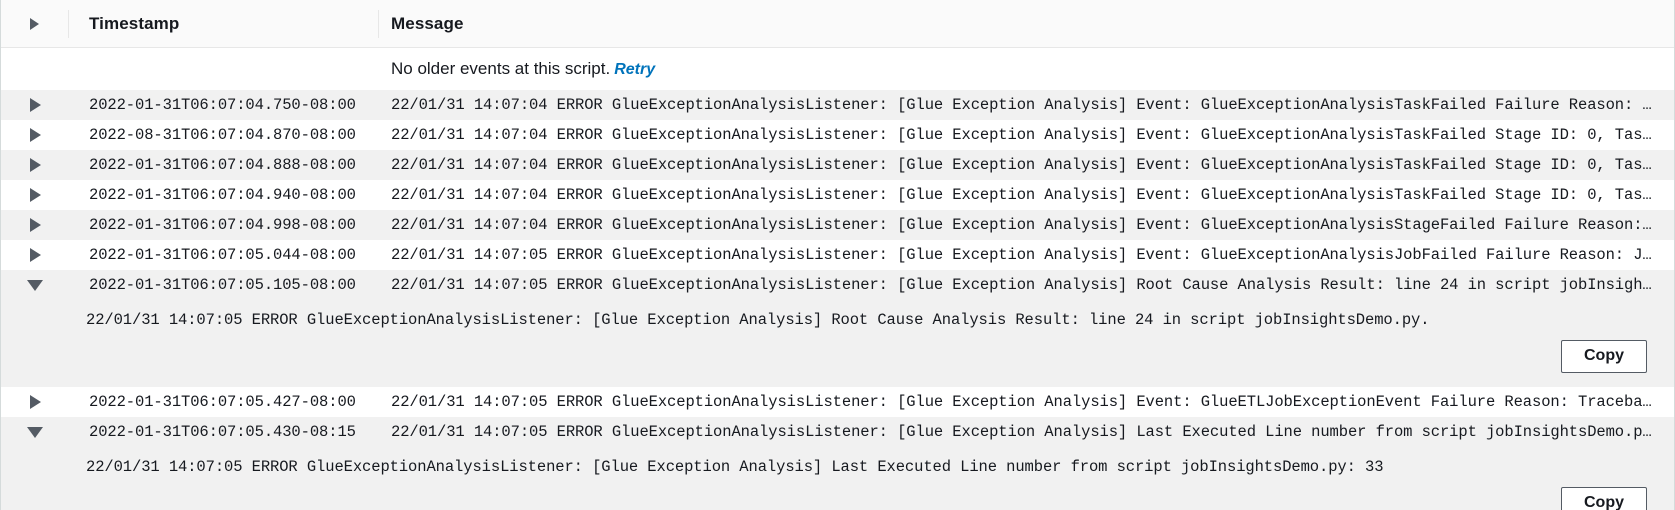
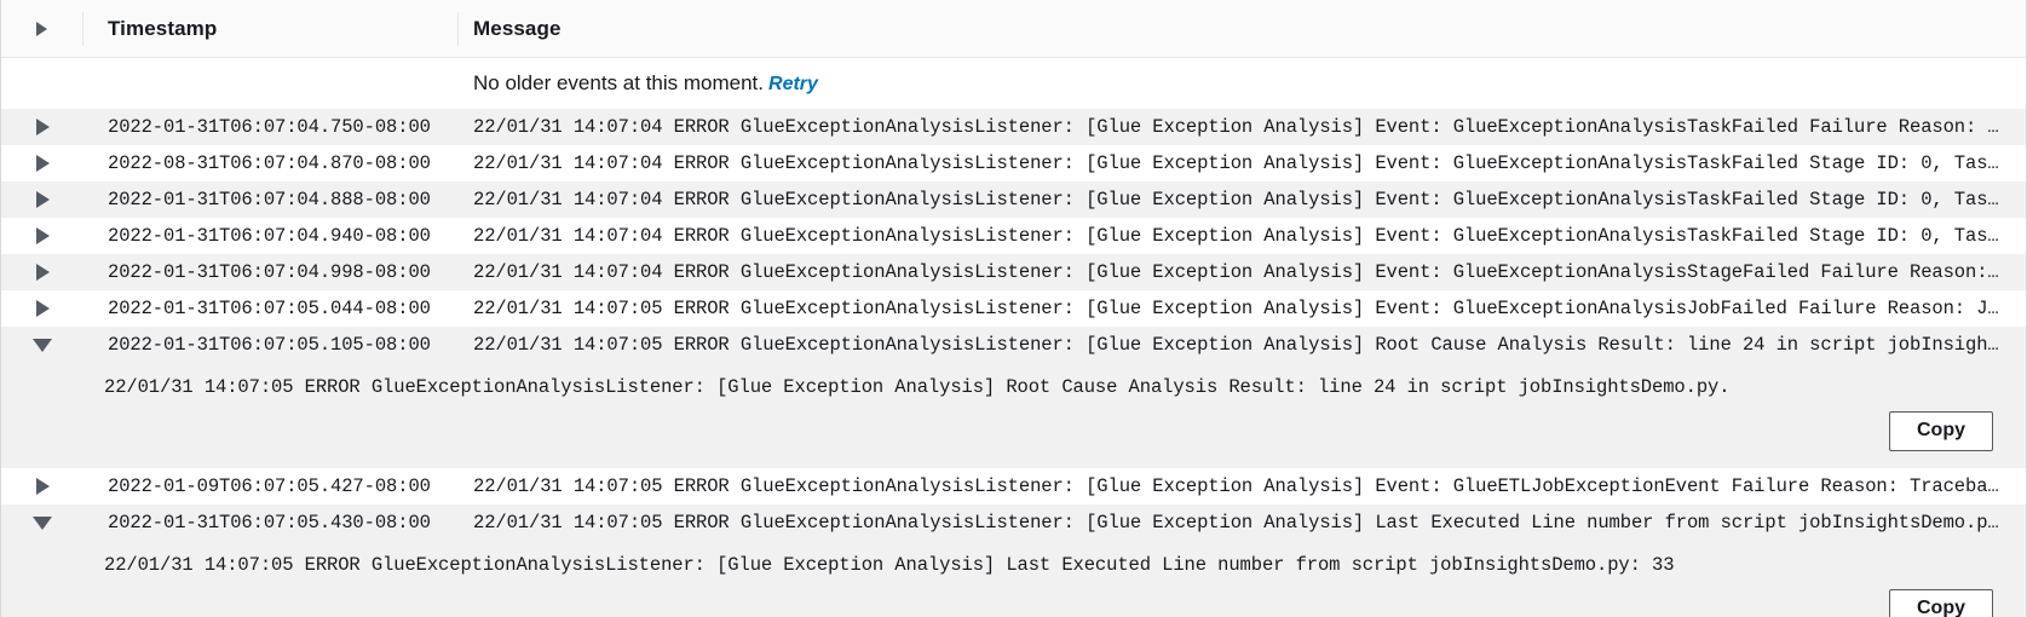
  Timestamp
  Message
- No older events at this script. Retry
+ No older events at this moment. Retry
  2022-01-31T06:07:04.750-08:00
  22/01/31 14:07:04 ERROR GlueExceptionAnalysisListener: [Glue Exception Analysis] Event: GlueExceptionAnalysisTaskFailed Failure Reason: T
  2022-08-31T06:07:04.870-08:00
  22/01/31 14:07:04 ERROR GlueExceptionAnalysisListener: [Glue Exception Analysis] Event: GlueExceptionAnalysisTaskFailed Stage ID: 0, Task
  2022-01-31T06:07:04.888-08:00
  22/01/31 14:07:04 ERROR GlueExceptionAnalysisListener: [Glue Exception Analysis] Event: GlueExceptionAnalysisTaskFailed Stage ID: 0, Task
  2022-01-31T06:07:04.940-08:00
  22/01/31 14:07:04 ERROR GlueExceptionAnalysisListener: [Glue Exception Analysis] Event: GlueExceptionAnalysisTaskFailed Stage ID: 0, Task
  2022-01-31T06:07:04.998-08:00
  22/01/31 14:07:04 ERROR GlueExceptionAnalysisListener: [Glue Exception Analysis] Event: GlueExceptionAnalysisStageFailed Failure Reason:
  2022-01-31T06:07:05.044-08:00
  22/01/31 14:07:05 ERROR GlueExceptionAnalysisListener: [Glue Exception Analysis] Event: GlueExceptionAnalysisJobFailed Failure Reason: Jo
  2022-01-31T06:07:05.105-08:00
  22/01/31 14:07:05 ERROR GlueExceptionAnalysisListener: [Glue Exception Analysis] Root Cause Analysis Result: line 24 in script jobInsight
  22/01/31 14:07:05 ERROR GlueExceptionAnalysisListener: [Glue Exception Analysis] Root Cause Analysis Result: line 24 in script jobInsightsDemo.py.
  Copy
- 2022-01-31T06:07:05.427-08:00
+ 2022-01-09T06:07:05.427-08:00
  22/01/31 14:07:05 ERROR GlueExceptionAnalysisListener: [Glue Exception Analysis] Event: GlueETLJobExceptionEvent Failure Reason: Tracebac
- 2022-01-31T06:07:05.430-08:15
+ 2022-01-31T06:07:05.430-08:00
  22/01/31 14:07:05 ERROR GlueExceptionAnalysisListener: [Glue Exception Analysis] Last Executed Line number from script jobInsightsDemo.py
  22/01/31 14:07:05 ERROR GlueExceptionAnalysisListener: [Glue Exception Analysis] Last Executed Line number from script jobInsightsDemo.py: 33
  Copy
